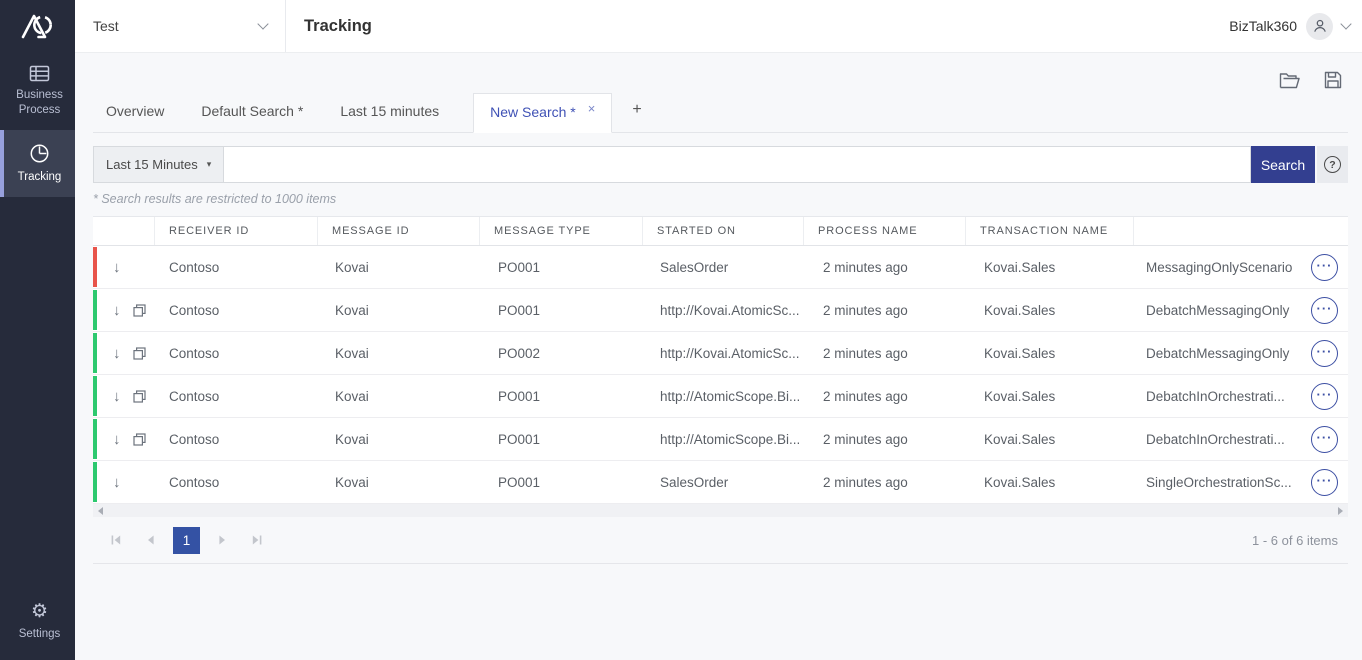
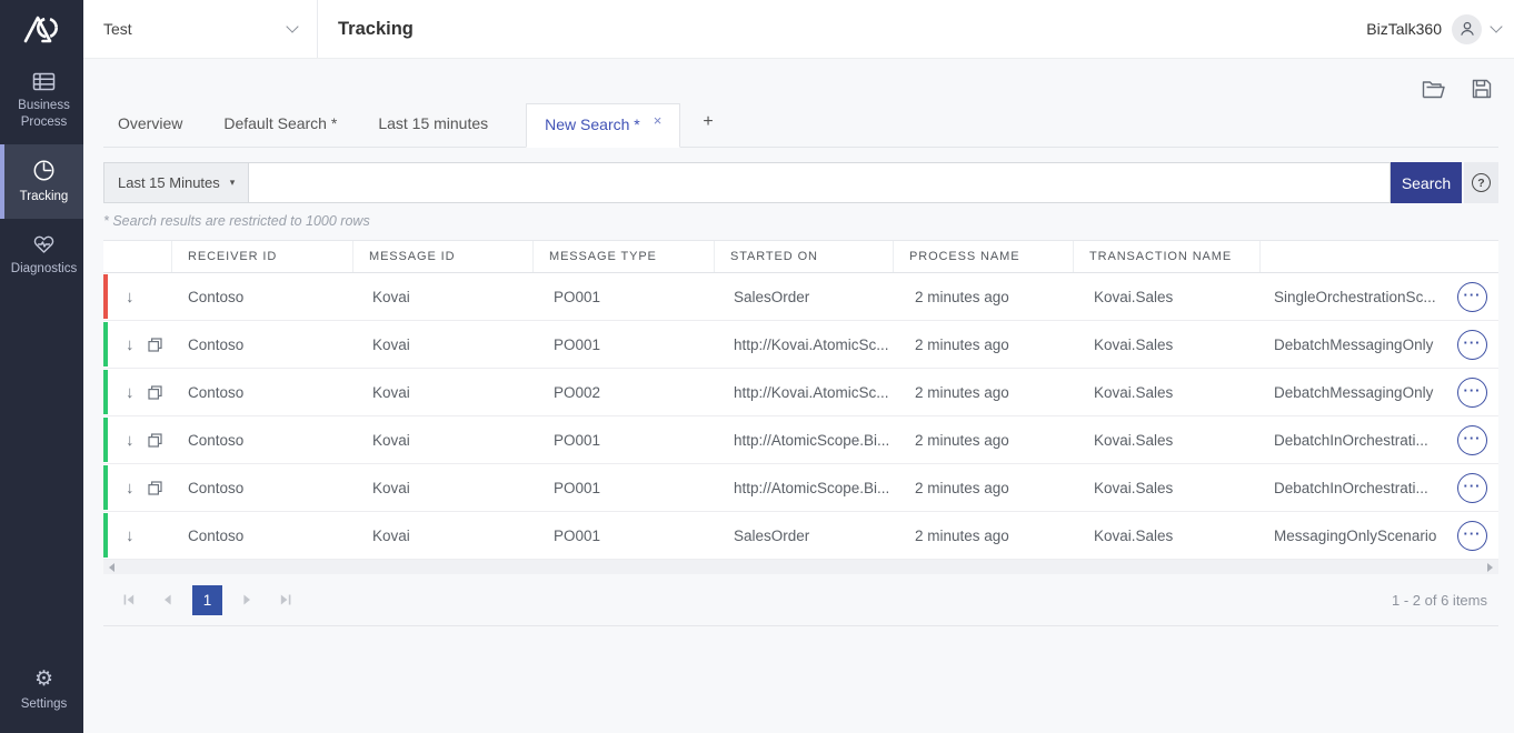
  Business Process
  Tracking
+ Diagnostics
  ⚙
  Settings
  Test
  Tracking
  BizTalk360
  Overview
  Default Search *
  Last 15 minutes
  New Search *
  ×
  +
  Last 15 Minutes
  ▾
  Search
  ?
- * Search results are restricted to 1000 items
+ * Search results are restricted to 1000 rows
  RECEIVER ID
  MESSAGE ID
  MESSAGE TYPE
  STARTED ON
  PROCESS NAME
  TRANSACTION NAME
  ↓
  Contoso
  Kovai
  PO001
  SalesOrder
  2 minutes ago
  Kovai.Sales
- MessagingOnlyScenario
+ SingleOrchestrationSc...
  ···
  ↓
  Contoso
  Kovai
  PO001
  http://Kovai.AtomicSc...
  2 minutes ago
  Kovai.Sales
  DebatchMessagingOnly
  ···
  ↓
  Contoso
  Kovai
  PO002
  http://Kovai.AtomicSc...
  2 minutes ago
  Kovai.Sales
  DebatchMessagingOnly
  ···
  ↓
  Contoso
  Kovai
  PO001
  http://AtomicScope.Bi...
  2 minutes ago
  Kovai.Sales
  DebatchInOrchestrati...
  ···
  ↓
  Contoso
  Kovai
  PO001
  http://AtomicScope.Bi...
  2 minutes ago
  Kovai.Sales
  DebatchInOrchestrati...
  ···
  ↓
  Contoso
  Kovai
  PO001
  SalesOrder
  2 minutes ago
  Kovai.Sales
- SingleOrchestrationSc...
+ MessagingOnlyScenario
  ···
  1
- 1 - 6 of 6 items
+ 1 - 2 of 6 items
